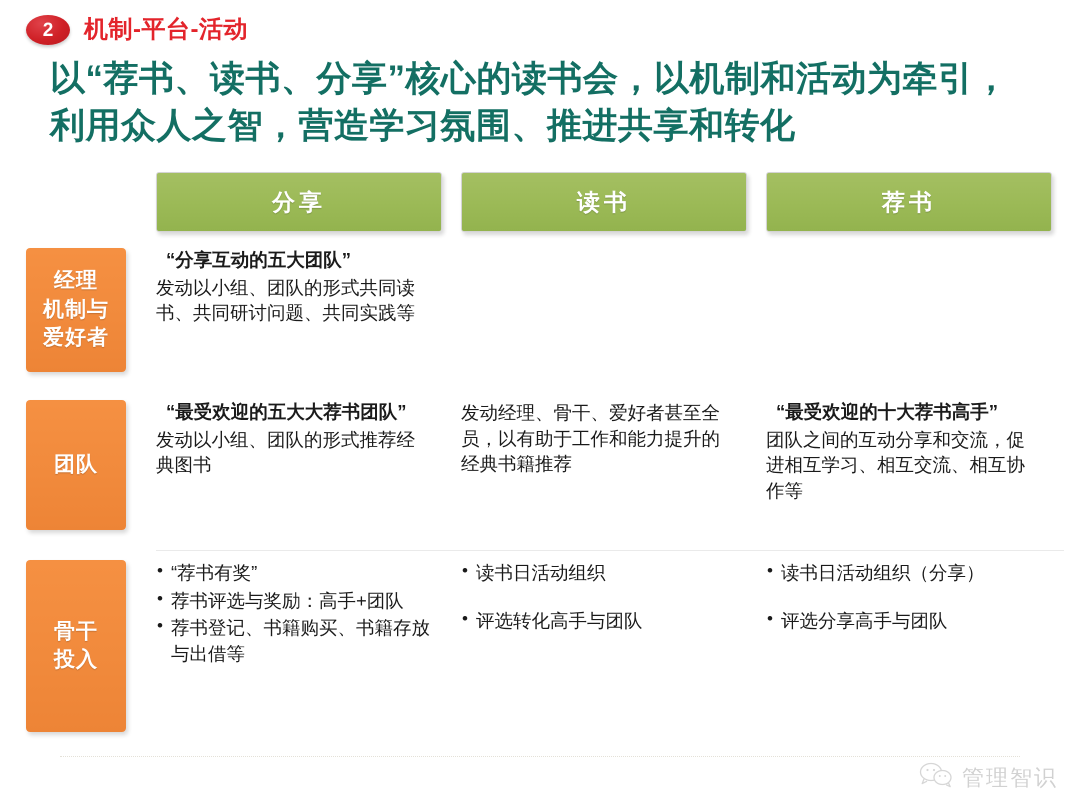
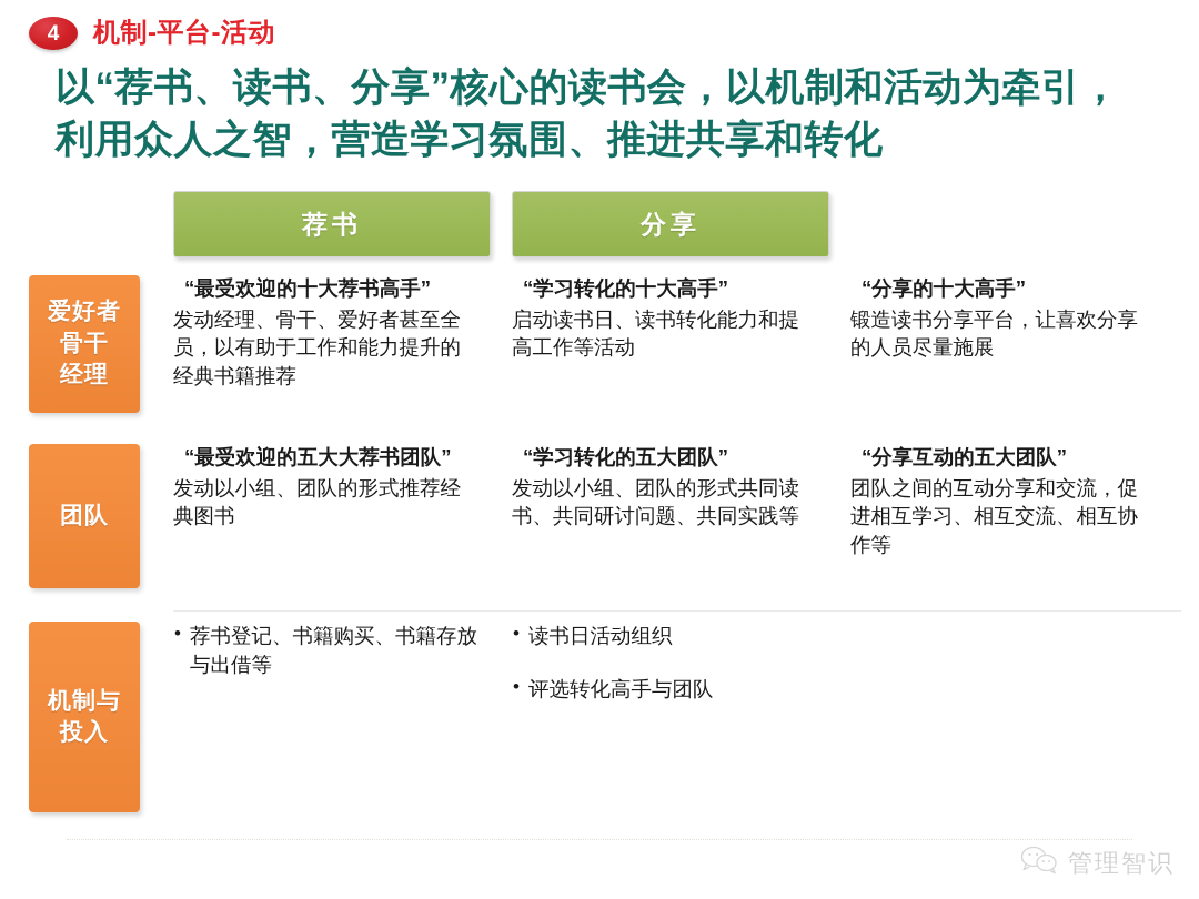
- 2
+ 4
  机制-平台-活动
  以“荐书、读书、分享”核心的读书会，以机制和活动为牵引，
  利用众人之智，营造学习氛围、推进共享和转化
- 分享
+ 荐书
- 读书
- 荐书
+ 分享
- 经理
+ 爱好者
- 机制与
+ 骨干
- 爱好者
+ 经理
- “分享互动的五大团队”
+ “最受欢迎的十大荐书高手”
- 发动以小组、团队的形式共同读书、共同研讨问题、共同实践等
+ 发动经理、骨干、爱好者甚至全员，以有助于工作和能力提升的经典书籍推荐
+ “学习转化的十大高手”
+ 启动读书日、读书转化能力和提高工作等活动
+ “分享的十大高手”
+ 锻造读书分享平台，让喜欢分享的人员尽量施展
  团队
  “最受欢迎的五大大荐书团队”
  发动以小组、团队的形式推荐经典图书
+ “学习转化的五大团队”
- 发动经理、骨干、爱好者甚至全员，以有助于工作和能力提升的经典书籍推荐
+ 发动以小组、团队的形式共同读书、共同研讨问题、共同实践等
- “最受欢迎的十大荐书高手”
+ “分享互动的五大团队”
  团队之间的互动分享和交流，促进相互学习、相互交流、相互协作等
- 骨干
+ 机制与
  投入
- “荐书有奖”
- 荐书评选与奖励：高手+团队
  荐书登记、书籍购买、书籍存放与出借等
  读书日活动组织
  评选转化高手与团队
- 读书日活动组织（分享）
- 评选分享高手与团队
  管理智识
